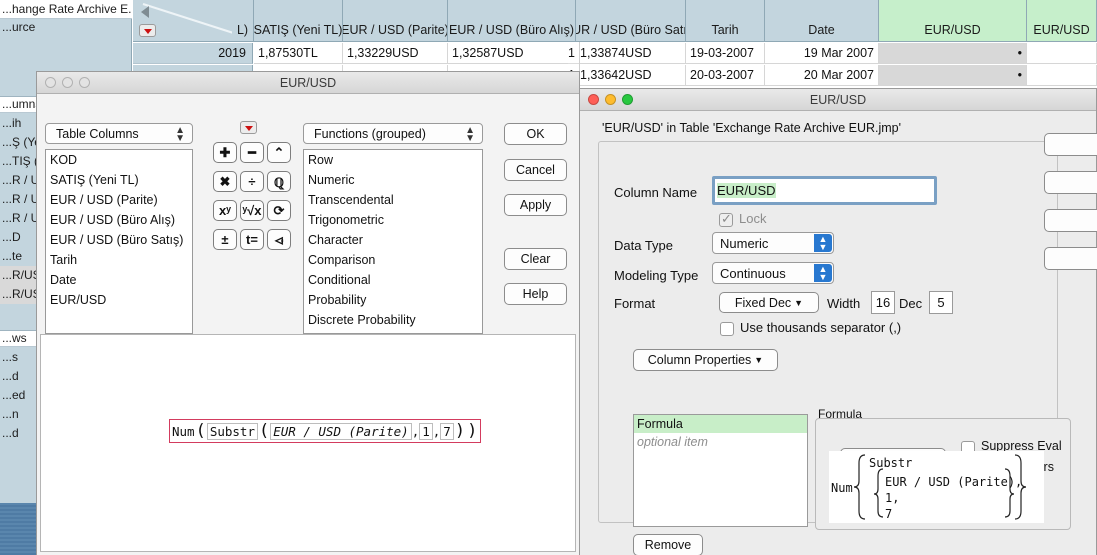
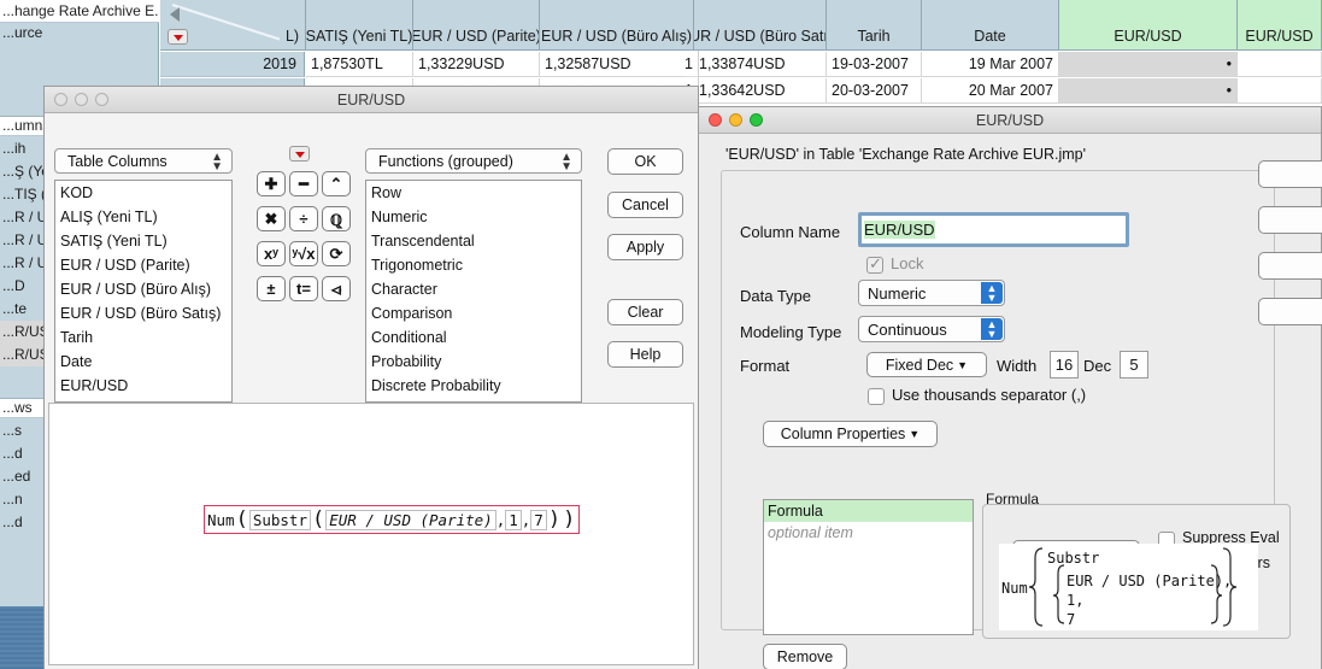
  ...hange Rate Archive E.
  ...urce
  ...umn
  ...ih
  ...R / U
  ...R / U
  ...R / U
  ...D
  ...te
  ...R/U
  ...R/U
  ...ws
  ...s
  ...d
  ...ed
  ...n
  ...d
  L)
  SATIŞ (Yeni TL)
  EUR / USD (Parite)
  EUR / USD (Büro Alış)
  UR / USD (Büro Sat
  Tarih
  Date
  EUR/USD
  EUR/USD
  2019
  1,87530TL
  1,33229USD
  1,32587USD
  1,33874USD
  19-03-2007
  19 Mar 2007
  •
  1,33642USD
  20-03-2007
  20 Mar 2007
  •
  1
  EUR/USD
  Table Columns
  ▲
  ▼
  KOD
+ ALIŞ (Yeni TL)
  SATIŞ (Yeni TL)
  EUR / USD (Parite)
  EUR / USD (Büro Alış)
  EUR / USD (Büro Satış)
  Tarih
  Date
  EUR/USD
  ✚
  ━
  ⌃
  ✖
  ÷
  ℚ
  xʸ
  ʸ√x
  ⟳
  ±
  t=
  ⏿
  Functions (grouped)
  ▲
  ▼
  Row
  Numeric
  Transcendental
  Trigonometric
  Character
  Comparison
  Conditional
  Probability
  Discrete Probability
  OK
  Cancel
  Apply
  Clear
  Help
  Num
  (
  Substr
  (
  EUR / USD (Parite)
  ,
  1
  ,
  7
  )
  )
  EUR/USD
  'EUR/USD' in Table 'Exchange Rate Archive EUR.jmp'
  Column Name
  EUR/USD
  Lock
  Data Type
  Numeric
  ▲
  ▼
  Modeling Type
  Continuous
  ▲
  ▼
  Format
  Fixed Dec
  ▼
  Width
  16
  Dec
  5
  Use thousands separator (,)
  Column Properties
  ▼
  Formula
  optional item
  Remove
  Formula
  Suppress Eval
  Num
  Substr
  EUR / USD (Parite),
  1,
  7
